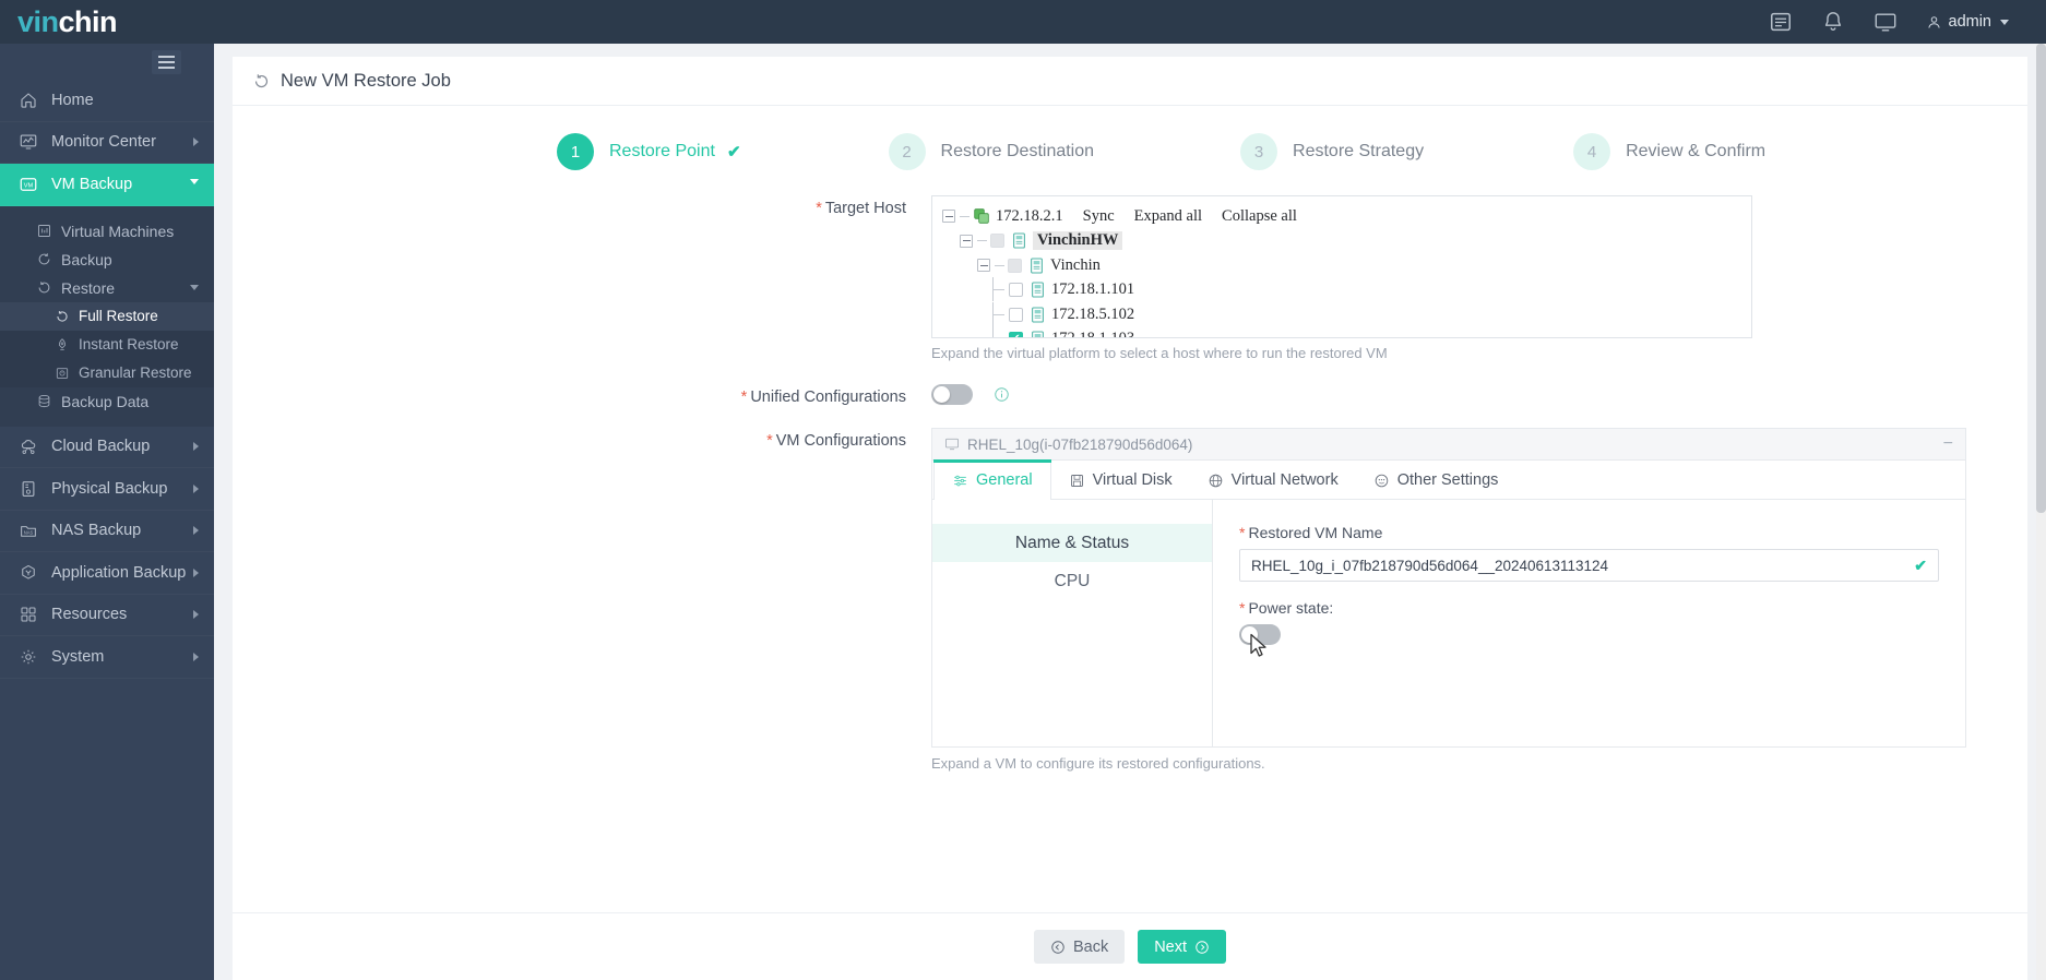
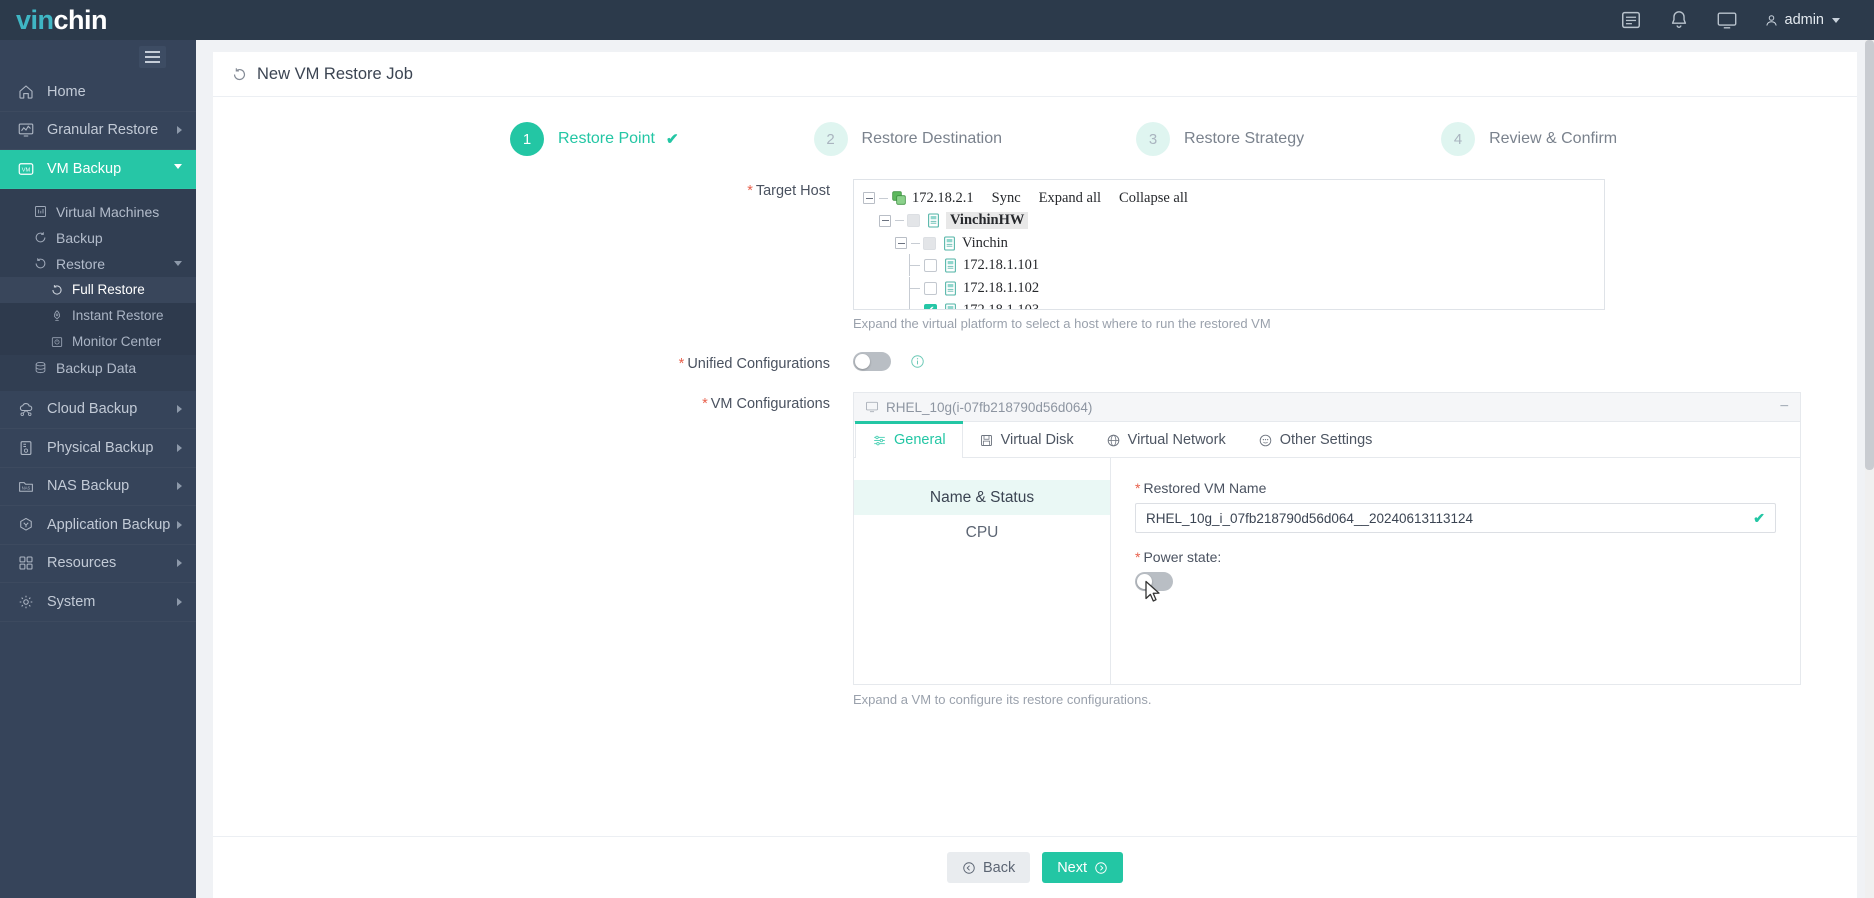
  vin
  chin
  admin
  Home
- Monitor Center
+ Granular Restore
  VM Backup
  Virtual Machines
  Backup
  Restore
  Full Restore
  Instant Restore
- Granular Restore
+ Monitor Center
  Backup Data
  Cloud Backup
  Physical Backup
  NAS Backup
  Application Backup
  Resources
  System
  New VM Restore Job
  1
  Restore Point
  ✔
  2
  Restore Destination
  3
  Restore Strategy
  4
  Review & Confirm
  * Target Host
  172.18.2.1
  Sync
  Expand all
  Collapse all
  VinchinHW
  Vinchin
  172.18.1.101
- 172.18.5.102
+ 172.18.1.102
  Expand the virtual platform to select a host where to run the restored VM
  * Unified Configurations
  * VM Configurations
  RHEL_10g(i-07fb218790d56d064)
  −
  General
  Virtual Disk
  Virtual Network
  Other Settings
  Name & Status
  CPU
  * Restored VM Name
  RHEL_10g_i_07fb218790d56d064__20240613113124
  ✔
  * Power state:
- Expand a VM to configure its restored configurations.
+ Expand a VM to configure its restore configurations.
  Back
  Next
